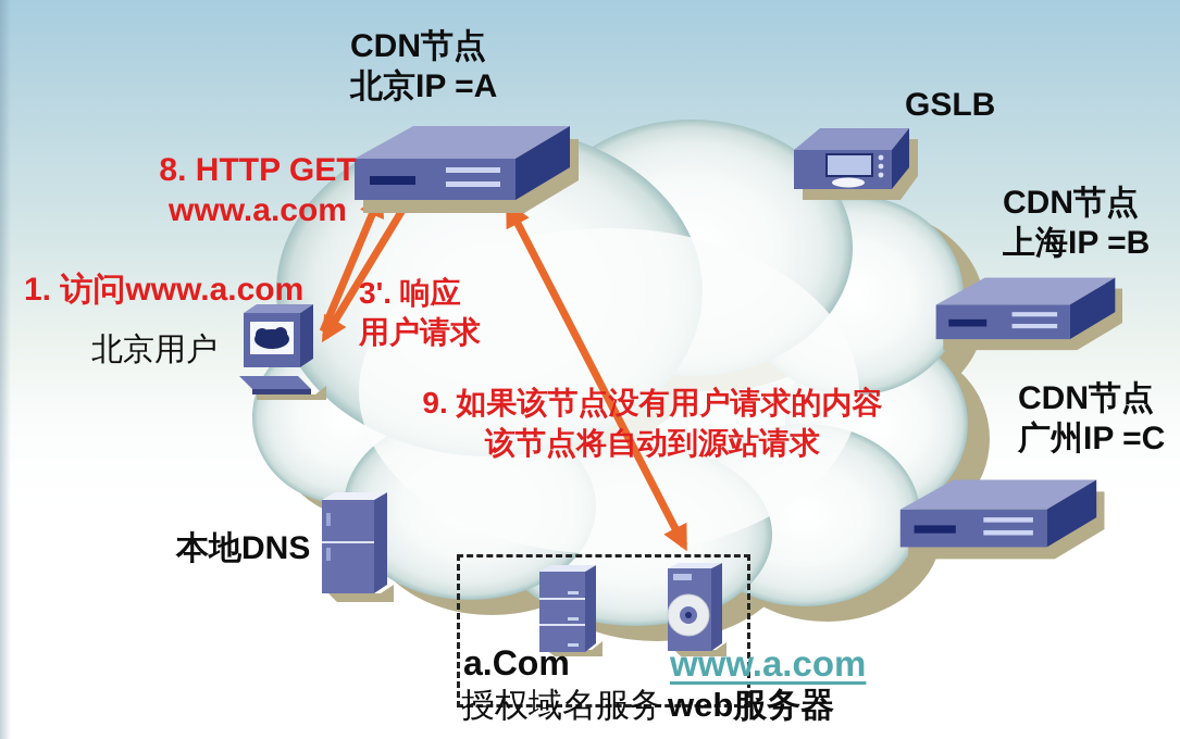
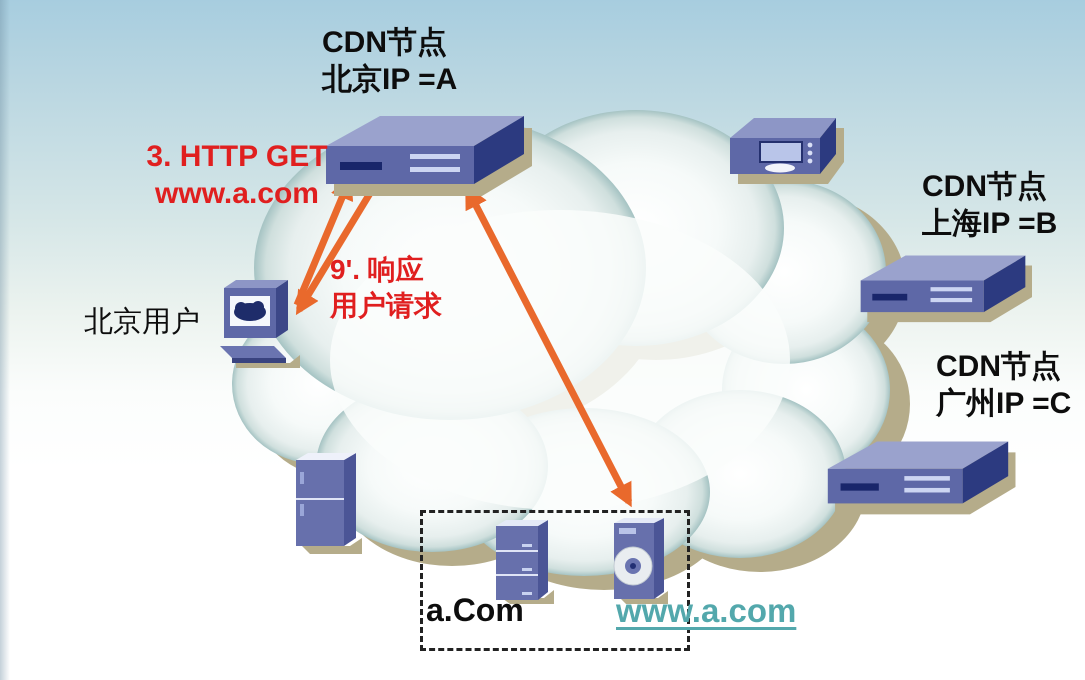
  CDN节点
  北京IP =A
- GSLB
  CDN节点
  上海IP =B
  CDN节点
  广州IP =C
- 8. HTTP GET
+ 3. HTTP GET
  www.a.com
- 1. 访问www.a.com
  北京用户
- 3'. 响应
+ 9'. 响应
  用户请求
- 9. 如果该节点没有用户请求的内容
- 该节点将自动到源站请求
- 本地DNS
  a.Com
- 授权域名服务
  www.a.com
- web服务器
